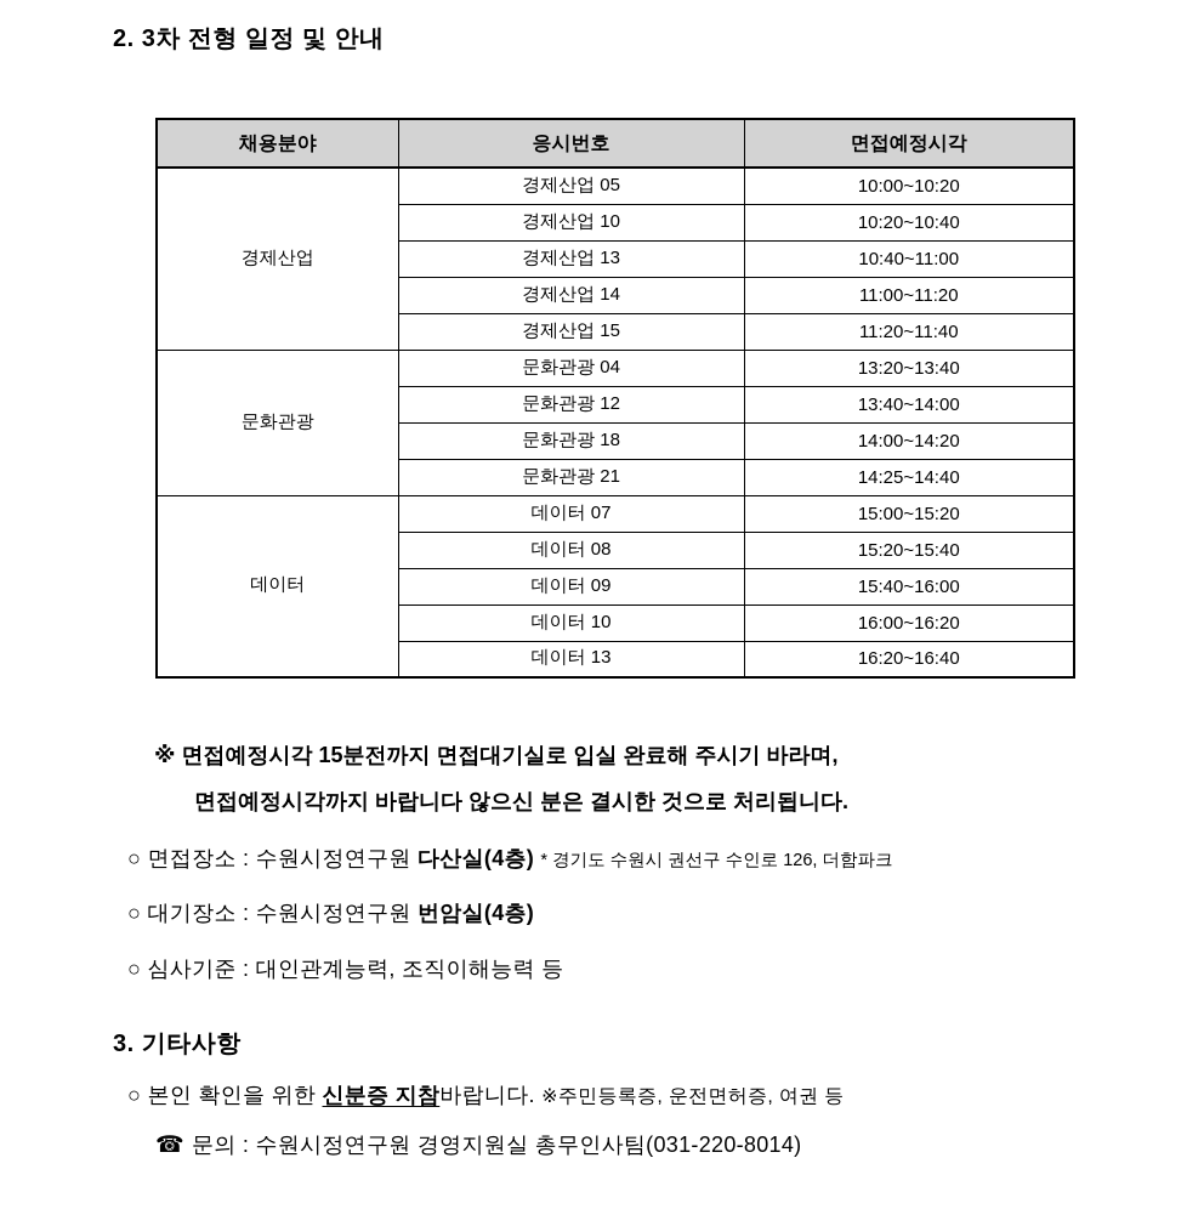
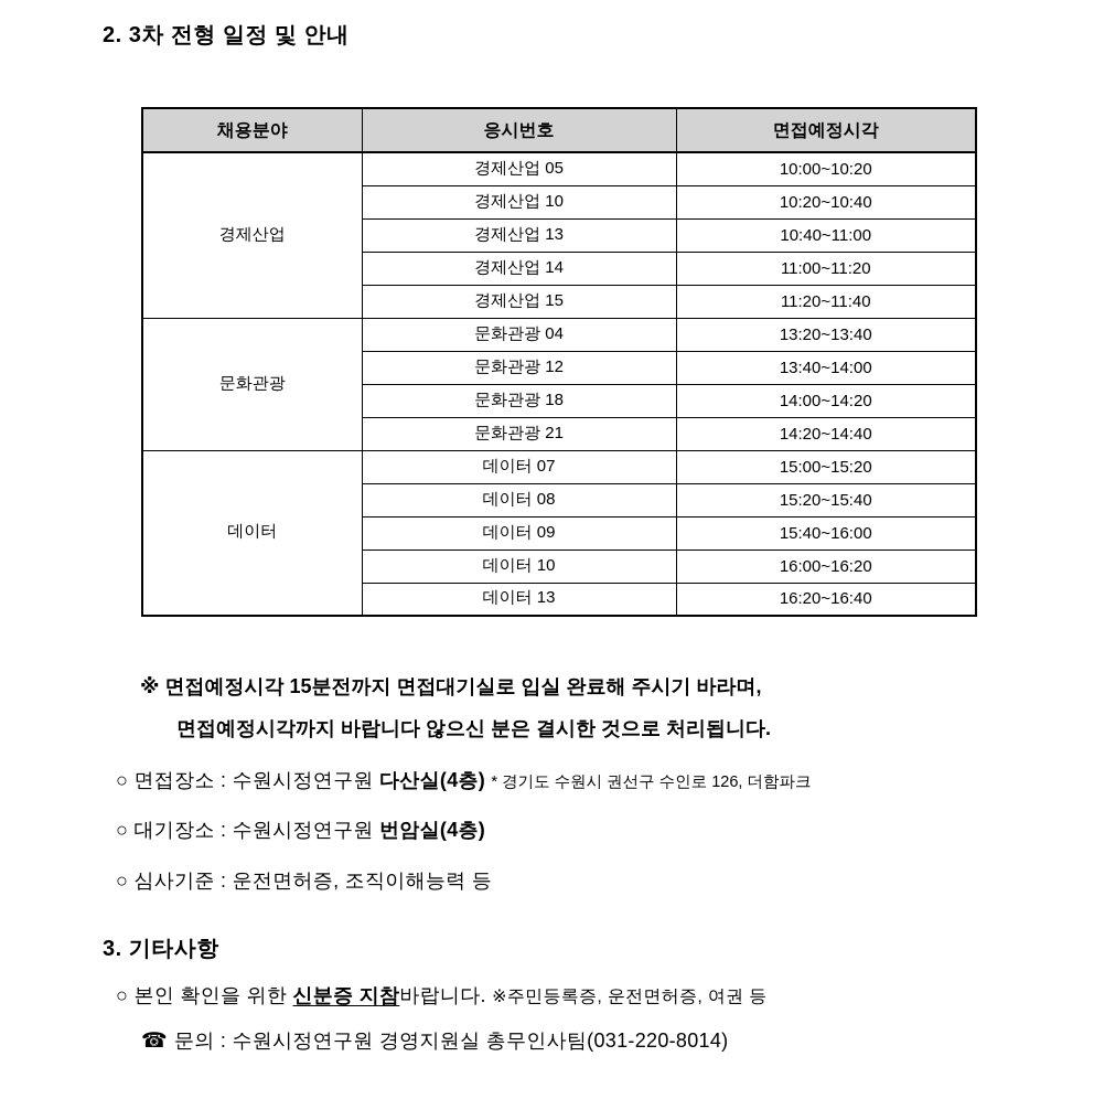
  2. 3차 전형 일정 및 안내
  채용분야	응시번호	면접예정시각
  경제산업	경제산업 05	10:00~10:20
  경제산업 10	10:20~10:40
  경제산업 13	10:40~11:00
  경제산업 14	11:00~11:20
  경제산업 15	11:20~11:40
  문화관광	문화관광 04	13:20~13:40
  문화관광 12	13:40~14:00
  문화관광 18	14:00~14:20
- 문화관광 21	14:25~14:40
+ 문화관광 21	14:20~14:40
  데이터	데이터 07	15:00~15:20
  데이터 08	15:20~15:40
  데이터 09	15:40~16:00
  데이터 10	16:00~16:20
  데이터 13	16:20~16:40
  ※ 면접예정시각 15분전까지 면접대기실로 입실 완료해 주시기 바라며,
  면접예정시각까지 바랍니다 않으신 분은 결시한 것으로 처리됩니다.
  ○ 면접장소 : 수원시정연구원 다산실(4층) * 경기도 수원시 권선구 수인로 126, 더함파크
  ○ 대기장소 : 수원시정연구원 번암실(4층)
- ○ 심사기준 : 대인관계능력, 조직이해능력 등
+ ○ 심사기준 : 운전면허증, 조직이해능력 등
  3. 기타사항
  ○ 본인 확인을 위한 신분증 지참바랍니다. ※주민등록증, 운전면허증, 여권 등
  ☎ 문의 : 수원시정연구원 경영지원실 총무인사팀(031-220-8014)
